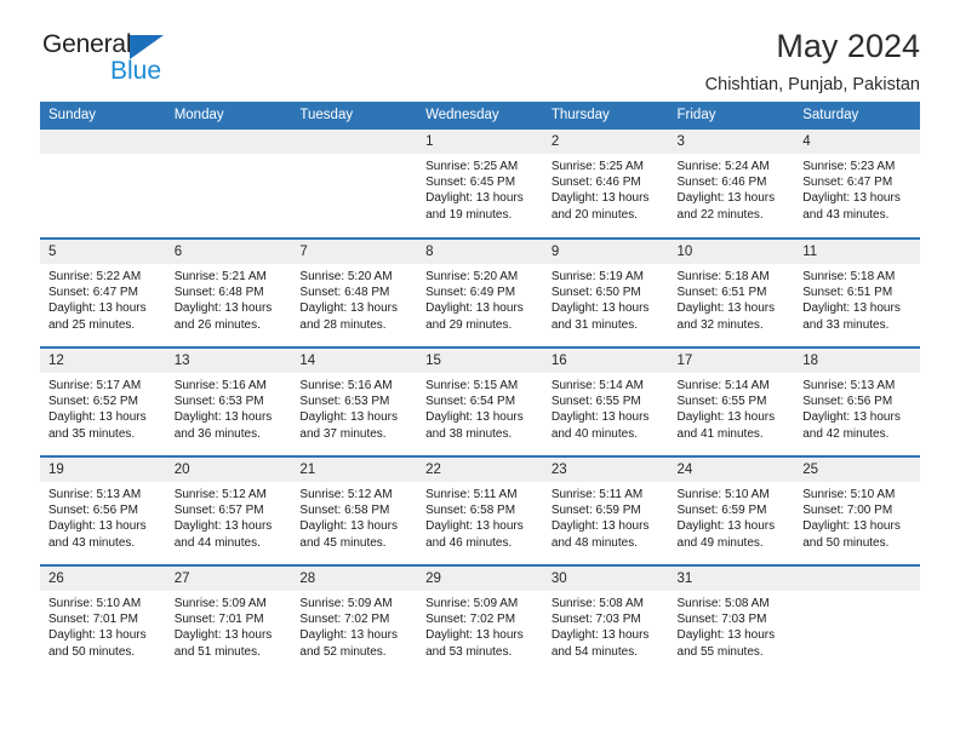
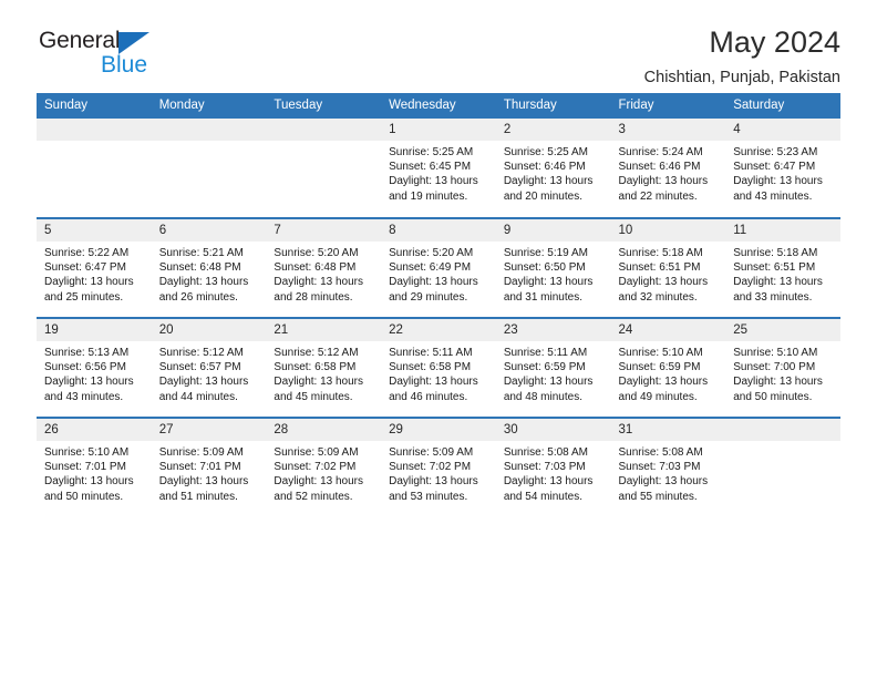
  General
  Blue
  May 2024
  Chishtian, Punjab, Pakistan
  Sunday	Monday	Tuesday	Wednesday	Thursday	Friday	Saturday
  			1Sunrise: 5:25 AMSunset: 6:45 PMDaylight: 13 hoursand 19 minutes.	2Sunrise: 5:25 AMSunset: 6:46 PMDaylight: 13 hoursand 20 minutes.	3Sunrise: 5:24 AMSunset: 6:46 PMDaylight: 13 hoursand 22 minutes.	4Sunrise: 5:23 AMSunset: 6:47 PMDaylight: 13 hoursand 43 minutes.
  5Sunrise: 5:22 AMSunset: 6:47 PMDaylight: 13 hoursand 25 minutes.	6Sunrise: 5:21 AMSunset: 6:48 PMDaylight: 13 hoursand 26 minutes.	7Sunrise: 5:20 AMSunset: 6:48 PMDaylight: 13 hoursand 28 minutes.	8Sunrise: 5:20 AMSunset: 6:49 PMDaylight: 13 hoursand 29 minutes.	9Sunrise: 5:19 AMSunset: 6:50 PMDaylight: 13 hoursand 31 minutes.	10Sunrise: 5:18 AMSunset: 6:51 PMDaylight: 13 hoursand 32 minutes.	11Sunrise: 5:18 AMSunset: 6:51 PMDaylight: 13 hoursand 33 minutes.
- 12Sunrise: 5:17 AMSunset: 6:52 PMDaylight: 13 hoursand 35 minutes.	13Sunrise: 5:16 AMSunset: 6:53 PMDaylight: 13 hoursand 36 minutes.	14Sunrise: 5:16 AMSunset: 6:53 PMDaylight: 13 hoursand 37 minutes.	15Sunrise: 5:15 AMSunset: 6:54 PMDaylight: 13 hoursand 38 minutes.	16Sunrise: 5:14 AMSunset: 6:55 PMDaylight: 13 hoursand 40 minutes.	17Sunrise: 5:14 AMSunset: 6:55 PMDaylight: 13 hoursand 41 minutes.	18Sunrise: 5:13 AMSunset: 6:56 PMDaylight: 13 hoursand 42 minutes.
  19Sunrise: 5:13 AMSunset: 6:56 PMDaylight: 13 hoursand 43 minutes.	20Sunrise: 5:12 AMSunset: 6:57 PMDaylight: 13 hoursand 44 minutes.	21Sunrise: 5:12 AMSunset: 6:58 PMDaylight: 13 hoursand 45 minutes.	22Sunrise: 5:11 AMSunset: 6:58 PMDaylight: 13 hoursand 46 minutes.	23Sunrise: 5:11 AMSunset: 6:59 PMDaylight: 13 hoursand 48 minutes.	24Sunrise: 5:10 AMSunset: 6:59 PMDaylight: 13 hoursand 49 minutes.	25Sunrise: 5:10 AMSunset: 7:00 PMDaylight: 13 hoursand 50 minutes.
  26Sunrise: 5:10 AMSunset: 7:01 PMDaylight: 13 hoursand 50 minutes.	27Sunrise: 5:09 AMSunset: 7:01 PMDaylight: 13 hoursand 51 minutes.	28Sunrise: 5:09 AMSunset: 7:02 PMDaylight: 13 hoursand 52 minutes.	29Sunrise: 5:09 AMSunset: 7:02 PMDaylight: 13 hoursand 53 minutes.	30Sunrise: 5:08 AMSunset: 7:03 PMDaylight: 13 hoursand 54 minutes.	31Sunrise: 5:08 AMSunset: 7:03 PMDaylight: 13 hoursand 55 minutes.
